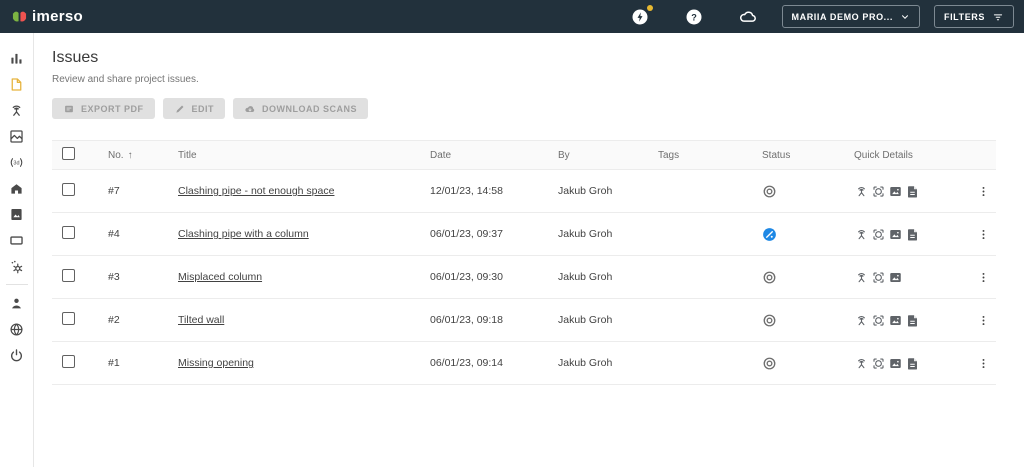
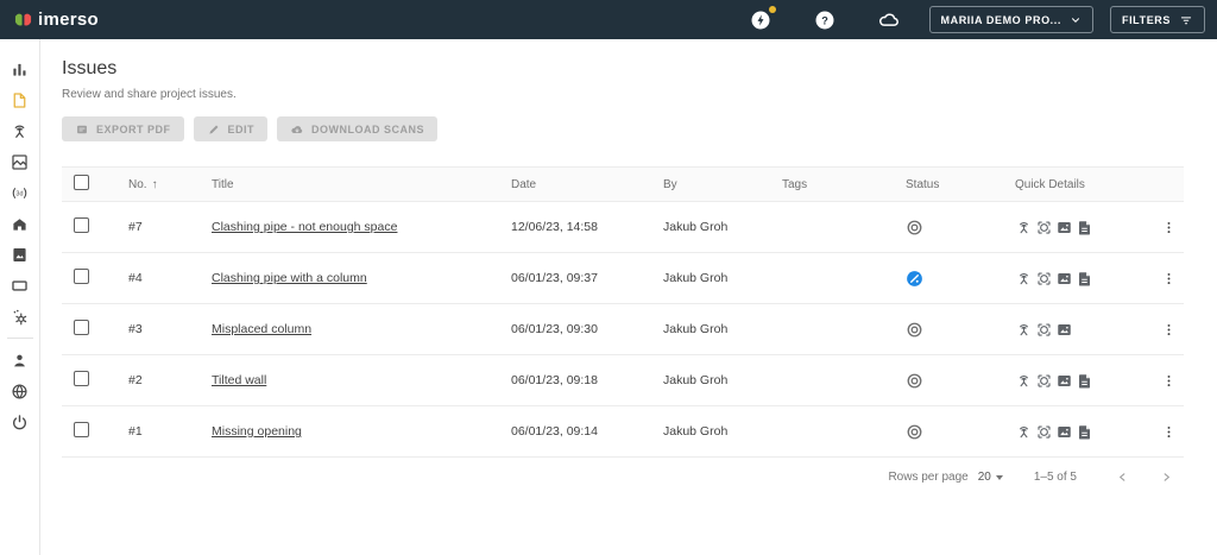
  imerso
  ?
  MARIIA DEMO PRO...
  FILTERS
  Issues
  Review and share project issues.
  EXPORT PDF
  EDIT
  DOWNLOAD SCANS
  No. ↑
  Title
  Date
  By
  Tags
  Status
  Quick Details
  #7
  Clashing pipe - not enough space
- 12/01/23, 14:58
+ 12/06/23, 14:58
  Jakub Groh
  #4
  Clashing pipe with a column
  06/01/23, 09:37
  Jakub Groh
  #3
  Misplaced column
  06/01/23, 09:30
  Jakub Groh
  #2
  Tilted wall
  06/01/23, 09:18
  Jakub Groh
  #1
  Missing opening
  06/01/23, 09:14
  Jakub Groh
+ Rows per page
+ 20
+ 1–5 of 5
